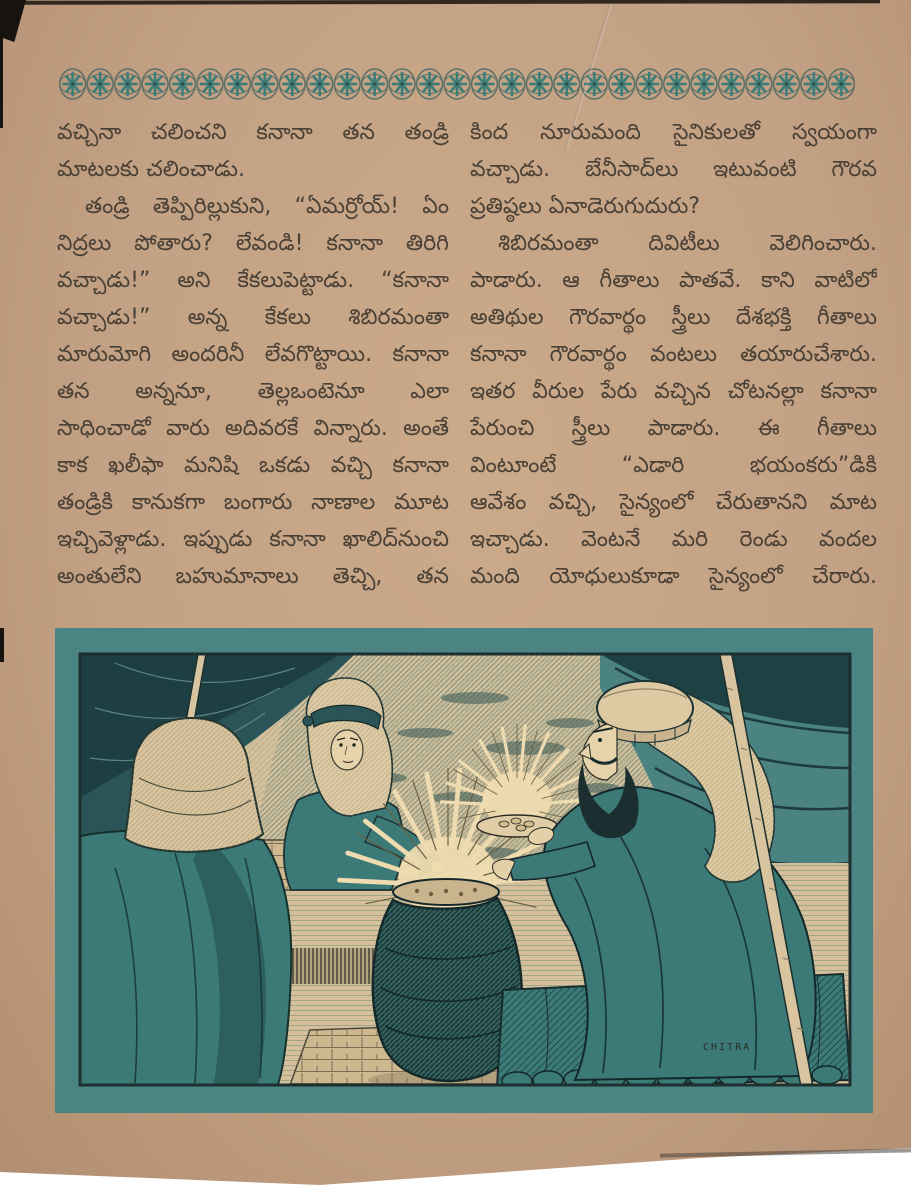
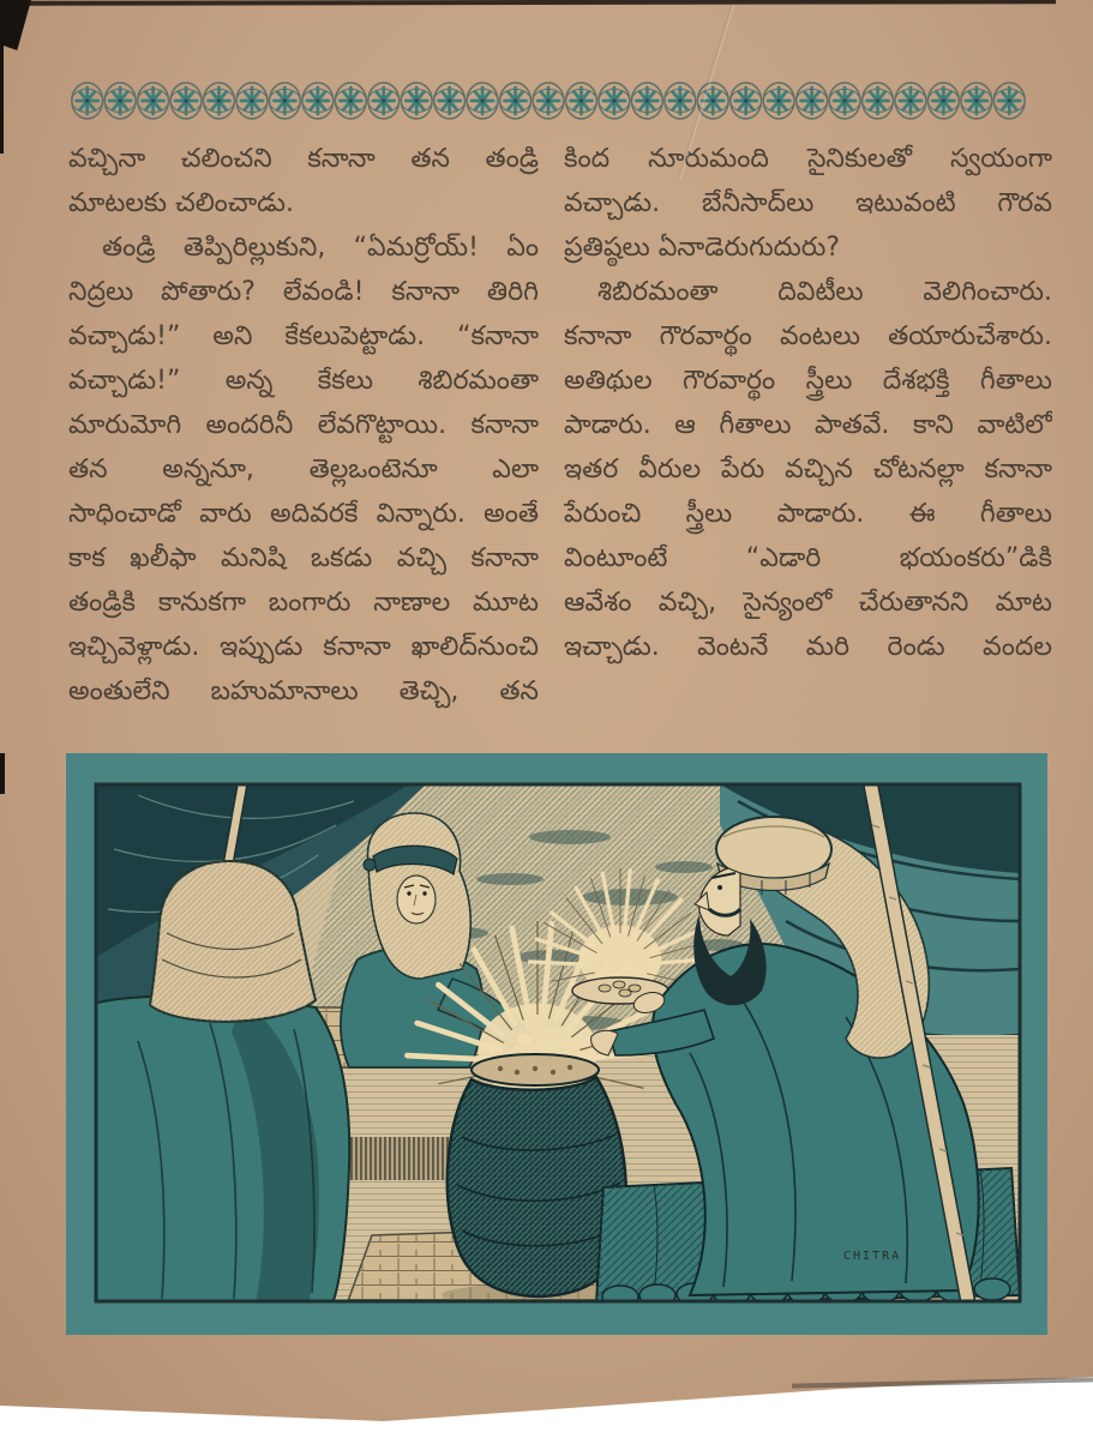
  వచ్చినా చలించని కనానా తన తండ్రి
  మాటలకు చలించాడు.
  తండ్రి తెప్పిరిల్లుకుని, “ఏమర్రోయ్! ఏం
  నిద్రలు పోతారు? లేవండి! కనానా తిరిగి
  వచ్చాడు!” అని కేకలుపెట్టాడు. “కనానా
  వచ్చాడు!” అన్న కేకలు శిబిరమంతా
  మారుమోగి అందరినీ లేవగొట్టాయి. కనానా
  తన అన్ననూ, తెల్లఒంటెనూ ఎలా
  సాధించాడో వారు అదివరకే విన్నారు. అంతే
  కాక ఖలీఫా మనిషి ఒకడు వచ్చి కనానా
  తండ్రికి కానుకగా బంగారు నాణాల మూట
  ఇచ్చివెళ్లాడు. ఇప్పుడు కనానా ఖాలిద్‌నుంచి
  అంతులేని బహుమానాలు తెచ్చి, తన
  కింద నూరుమంది సైనికులతో స్వయంగా
  వచ్చాడు. బేనీసాద్‌లు ఇటువంటి గౌరవ
  ప్రతిష్ఠలు ఏనాడెరుగుదురు?
  శిబిరమంతా దివిటీలు వెలిగించారు.
- పాడారు. ఆ గీతాలు పాతవే. కాని వాటిలో
+ కనానా గౌరవార్థం వంటలు తయారుచేశారు.
  అతిథుల గౌరవార్థం స్త్రీలు దేశభక్తి గీతాలు
- కనానా గౌరవార్థం వంటలు తయారుచేశారు.
+ పాడారు. ఆ గీతాలు పాతవే. కాని వాటిలో
  ఇతర వీరుల పేరు వచ్చిన చోటనల్లా కనానా
  పేరుంచి స్త్రీలు పాడారు. ఈ గీతాలు
  వింటూంటే “ఎడారి భయంకరు”డికి
  ఆవేశం వచ్చి, సైన్యంలో చేరుతానని మాట
  ఇచ్చాడు. వెంటనే మరి రెండు వందల
- మంది యోధులుకూడా సైన్యంలో చేరారు.
  CHITRA
